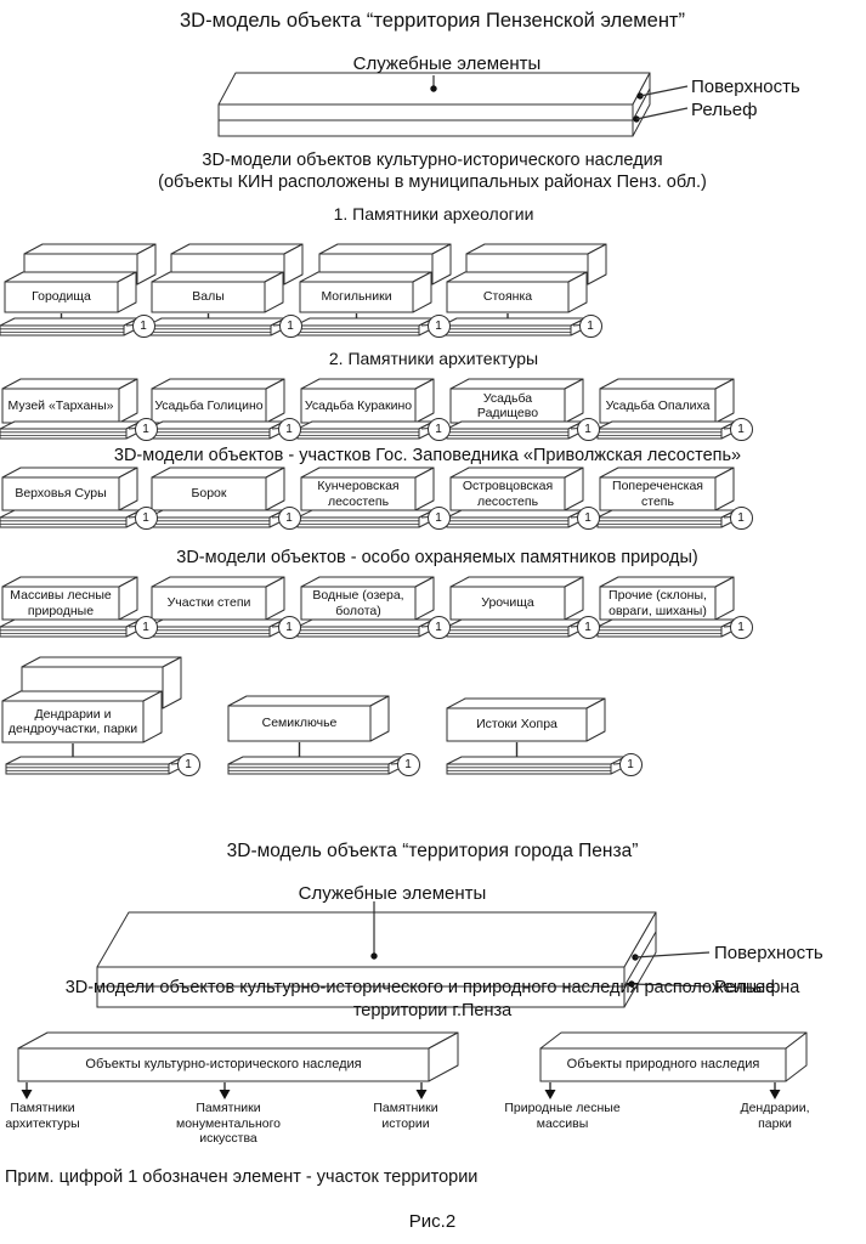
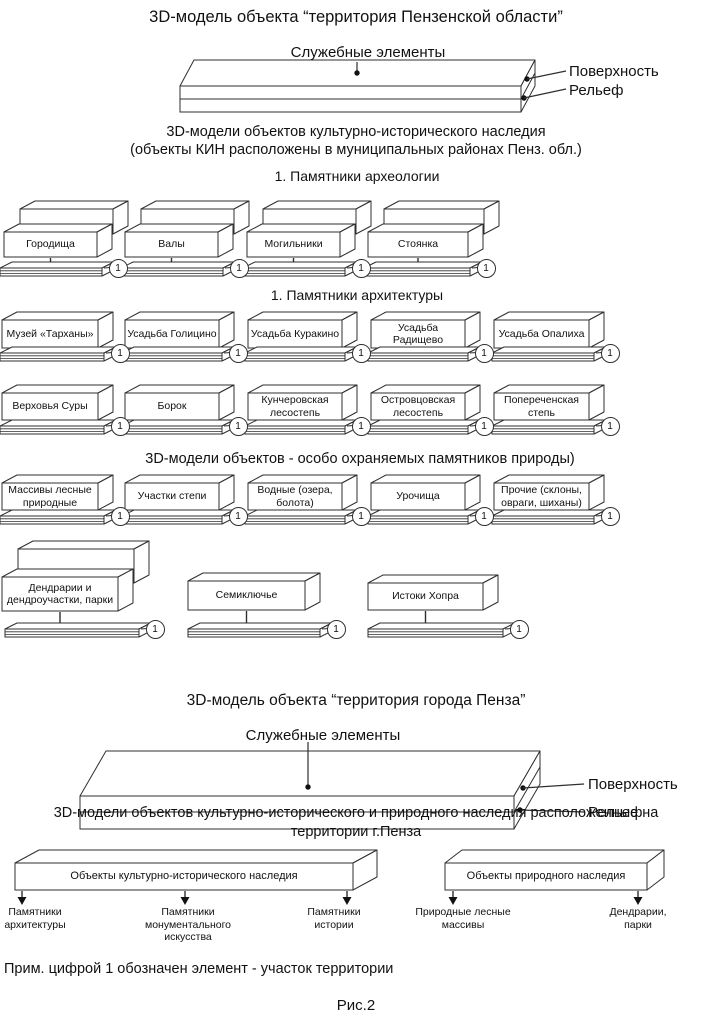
- 3D-модель объекта “территория Пензенской элемент”
+ 3D-модель объекта “территория Пензенской области”
  Служебные элементы
  Поверхность
  Рельеф
  3D-модели объектов культурно-исторического наследия
  (объекты КИН расположены в муниципальных районах Пенз. обл.)
  1. Памятники археологии
- 2. Памятники архитектуры
+ 1. Памятники архитектуры
- 3D-модели объектов - участков Гос. Заповедника «Приволжская лесостепь»
  3D-модели объектов - особо охраняемых памятников природы)
  3D-модель объекта “территория города Пенза”
  Служебные элементы
  Поверхность
  Рельеф
  3D-модели объектов культурно-исторического и природного наследия расположенные на
  территории г.Пенза
  Объекты культурно-исторического наследия
  Объекты природного наследия
  Памятники архитектуры
  Памятники монументального искусства
  Памятники истории
  Природные лесные массивы
  Дендрарии, парки
  Прим. цифрой 1 обозначен элемент - участок территории
  Рис.2
  Городища
  1
  Валы
  1
  Могильники
  1
  Стоянка
  1
  Музей «Тарханы»
  1
  Усадьба Голицино
  1
  Усадьба Куракино
  1
  Усадьба Радищево
  1
  Усадьба Опалиха
  1
  Верховья Суры
  1
  Борок
  1
  Кунчеровская лесостепь
  1
  Островцовская лесостепь
  1
  Попереченская степь
  1
  Массивы лесные природные
  1
  Участки степи
  1
  Водные (озера, болота)
  1
  Урочища
  1
  Прочие (склоны, овраги, шиханы)
  1
  Дендрарии и дендроучастки, парки
  1
  Семиключье
  1
  Истоки Хопра
  1
